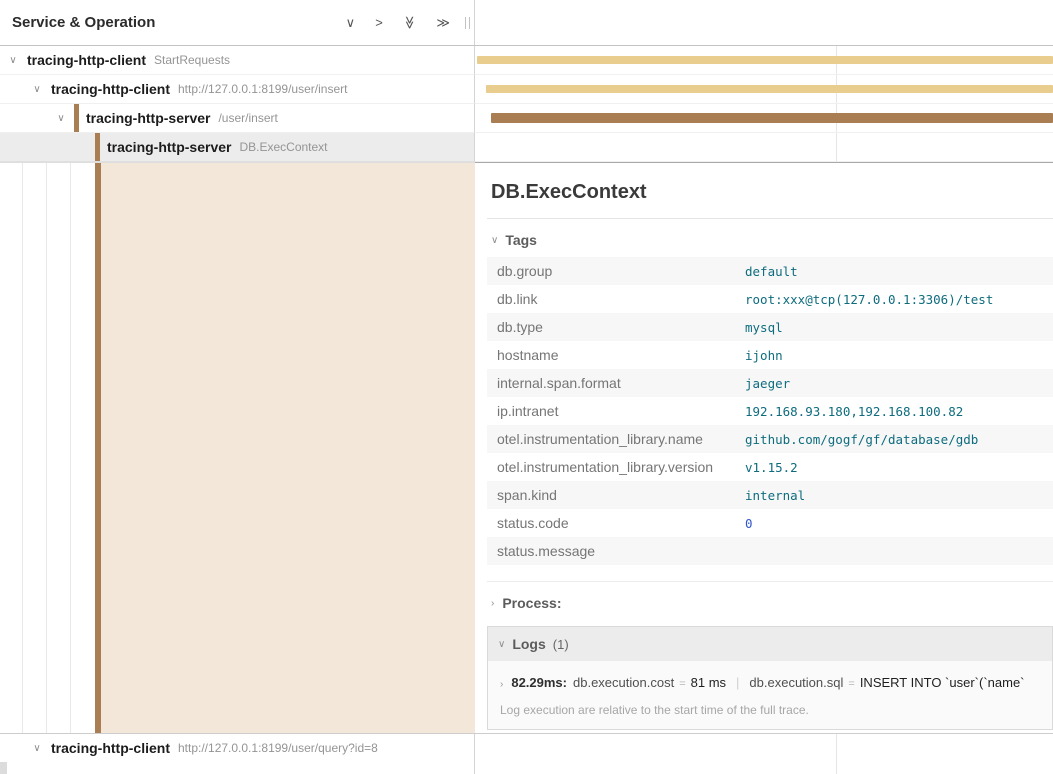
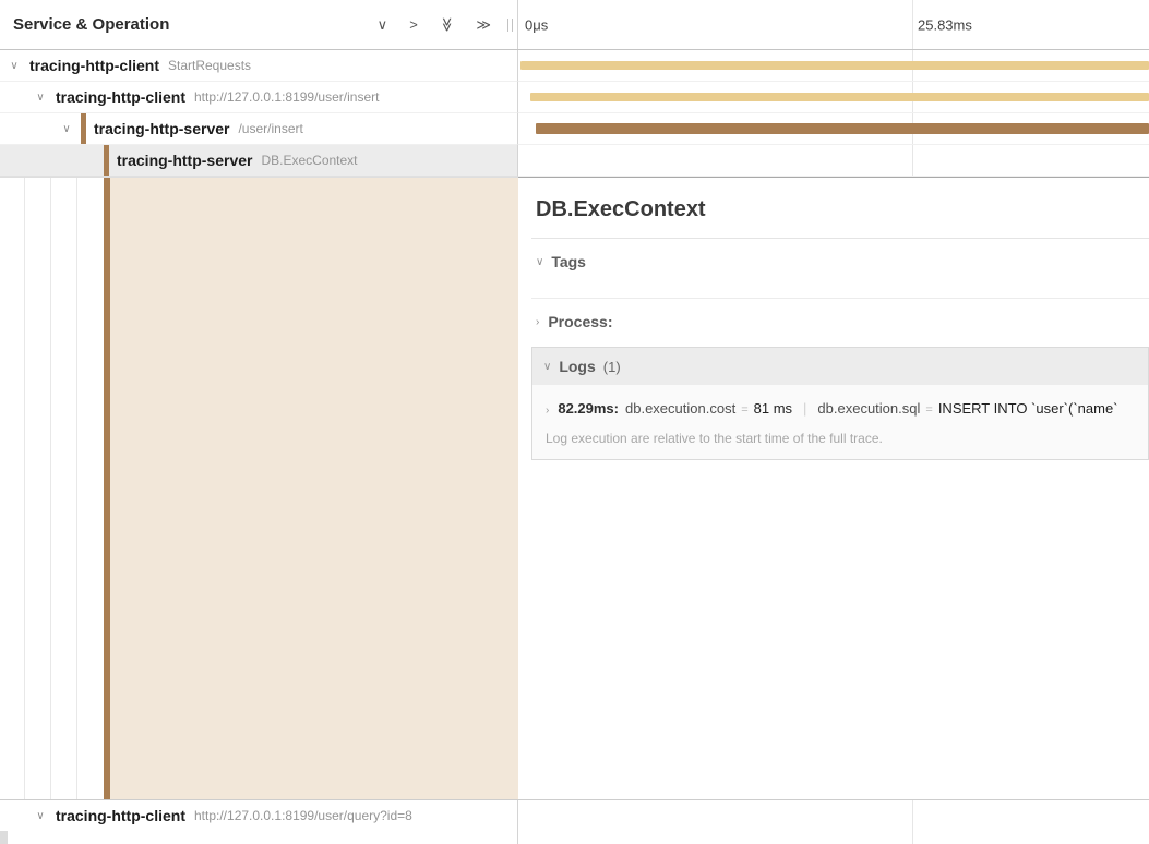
  Service & Operation
  ∨
  >
  ≫
+ 0μs
+ 25.83ms
  ∨
  tracing-http-client
  StartRequests
  ∨
  tracing-http-client
  http://127.0.0.1:8199/user/insert
  ∨
  tracing-http-server
  /user/insert
  tracing-http-server
  DB.ExecContext
  DB.ExecContext
  ∨
  Tags
- db.group	default
- db.link	root:xxx@tcp(127.0.0.1:3306)/test
- db.type	mysql
- hostname	ijohn
- internal.span.format	jaeger
- ip.intranet	192.168.93.180,192.168.100.82
- otel.instrumentation_library.name	github.com/gogf/gf/database/gdb
- otel.instrumentation_library.version	v1.15.2
- span.kind	internal
- status.code	0
- status.message
  ›
  Process:
  ∨
  Logs
  (1)
  ›
  82.29ms:
  db.execution.cost = 81 ms
  |
  db.execution.sql = INSERT INTO `user`(`name`
  Log execution are relative to the start time of the full trace.
  ∨
  tracing-http-client
  http://127.0.0.1:8199/user/query?id=8
